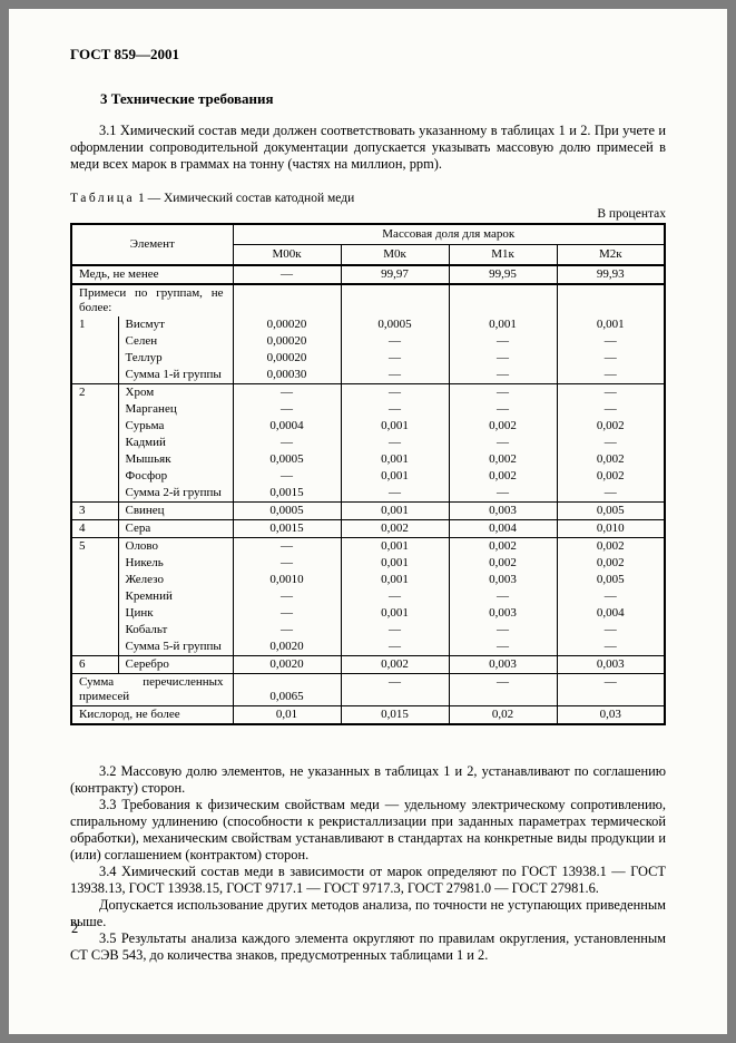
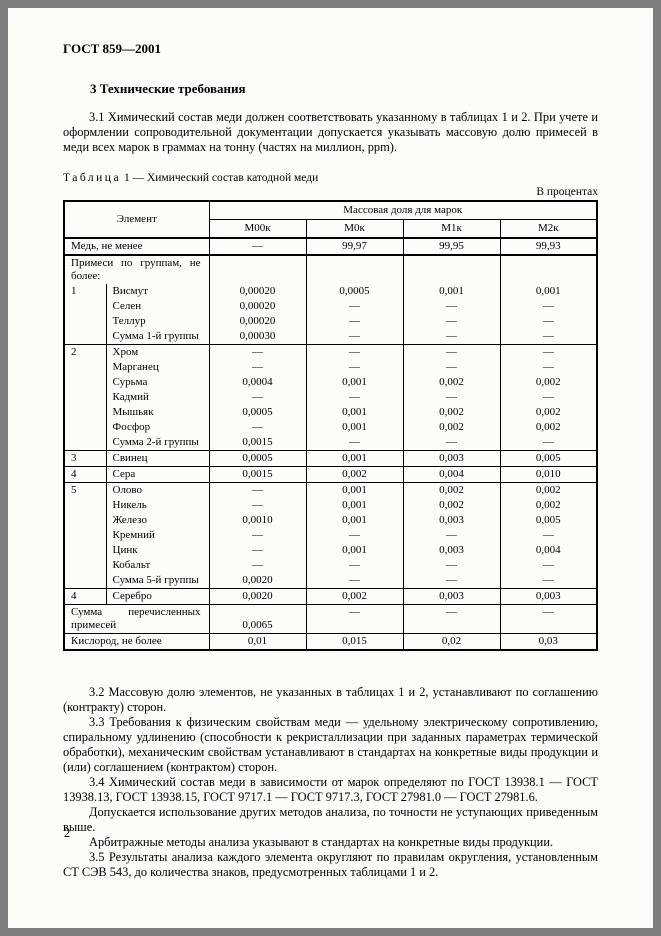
  ГОСТ 859—2001
  3 Технические требования
  3.1 Химический состав меди должен соответствовать указанному в таблицах 1 и 2. При учете и оформлении сопроводительной документации допускается указывать массовую долю примесей в меди всех марок в граммах на тонну (частях на миллион, ppm).
  Таблица 1 — Химический состав катодной меди
  В процентах
  Элемент	Массовая доля для марок
  М00к	М0к	М1к	М2к
  Медь, не менее	—	99,97	99,95	99,93
  Примеси по группам, не более:
  1	Висмут	0,00020	0,0005	0,001	0,001
  Селен	0,00020	—	—	—
  Теллур	0,00020	—	—	—
  Сумма 1-й группы	0,00030	—	—	—
  2	Хром	—	—	—	—
  Марганец	—	—	—	—
  Сурьма	0,0004	0,001	0,002	0,002
  Кадмий	—	—	—	—
  Мышьяк	0,0005	0,001	0,002	0,002
  Фосфор	—	0,001	0,002	0,002
  Сумма 2-й группы	0,0015	—	—	—
  3	Свинец	0,0005	0,001	0,003	0,005
  4	Сера	0,0015	0,002	0,004	0,010
  5	Олово	—	0,001	0,002	0,002
  Никель	—	0,001	0,002	0,002
  Железо	0,0010	0,001	0,003	0,005
  Кремний	—	—	—	—
  Цинк	—	0,001	0,003	0,004
  Кобальт	—	—	—	—
  Сумма 5-й группы	0,0020	—	—	—
- 6	Серебро	0,0020	0,002	0,003	0,003
+ 4	Серебро	0,0020	0,002	0,003	0,003
  Сумма перечисленных примесей	0,0065	—	—	—
  Кислород, не более	0,01	0,015	0,02	0,03
  3.2 Массовую долю элементов, не указанных в таблицах 1 и 2, устанавливают по соглашению (контракту) сторон.
  3.3 Требования к физическим свойствам меди — удельному электрическому сопротивлению, спиральному удлинению (способности к рекристаллизации при заданных параметрах термической обработки), механическим свойствам устанавливают в стандартах на конкретные виды продукции и (или) соглашением (контрактом) сторон.
  3.4 Химический состав меди в зависимости от марок определяют по ГОСТ 13938.1 — ГОСТ 13938.13, ГОСТ 13938.15, ГОСТ 9717.1 — ГОСТ 9717.3, ГОСТ 27981.0 — ГОСТ 27981.6.
  Допускается использование других методов анализа, по точности не уступающих приведенным выше.
+ Арбитражные методы анализа указывают в стандартах на конкретные виды продукции.
  3.5 Результаты анализа каждого элемента округляют по правилам округления, установленным СТ СЭВ 543, до количества знаков, предусмотренных таблицами 1 и 2.
  2
